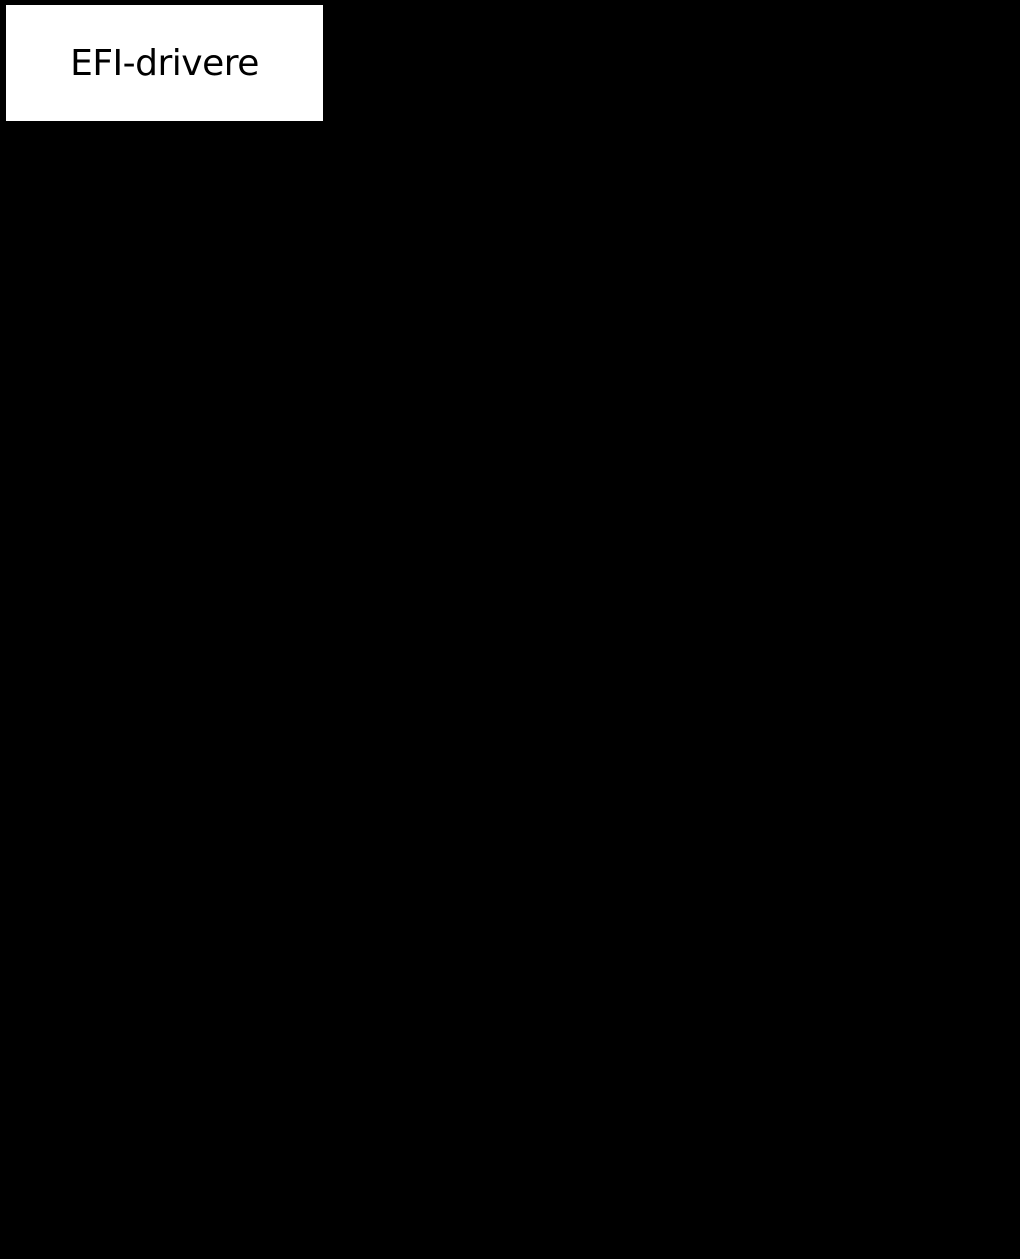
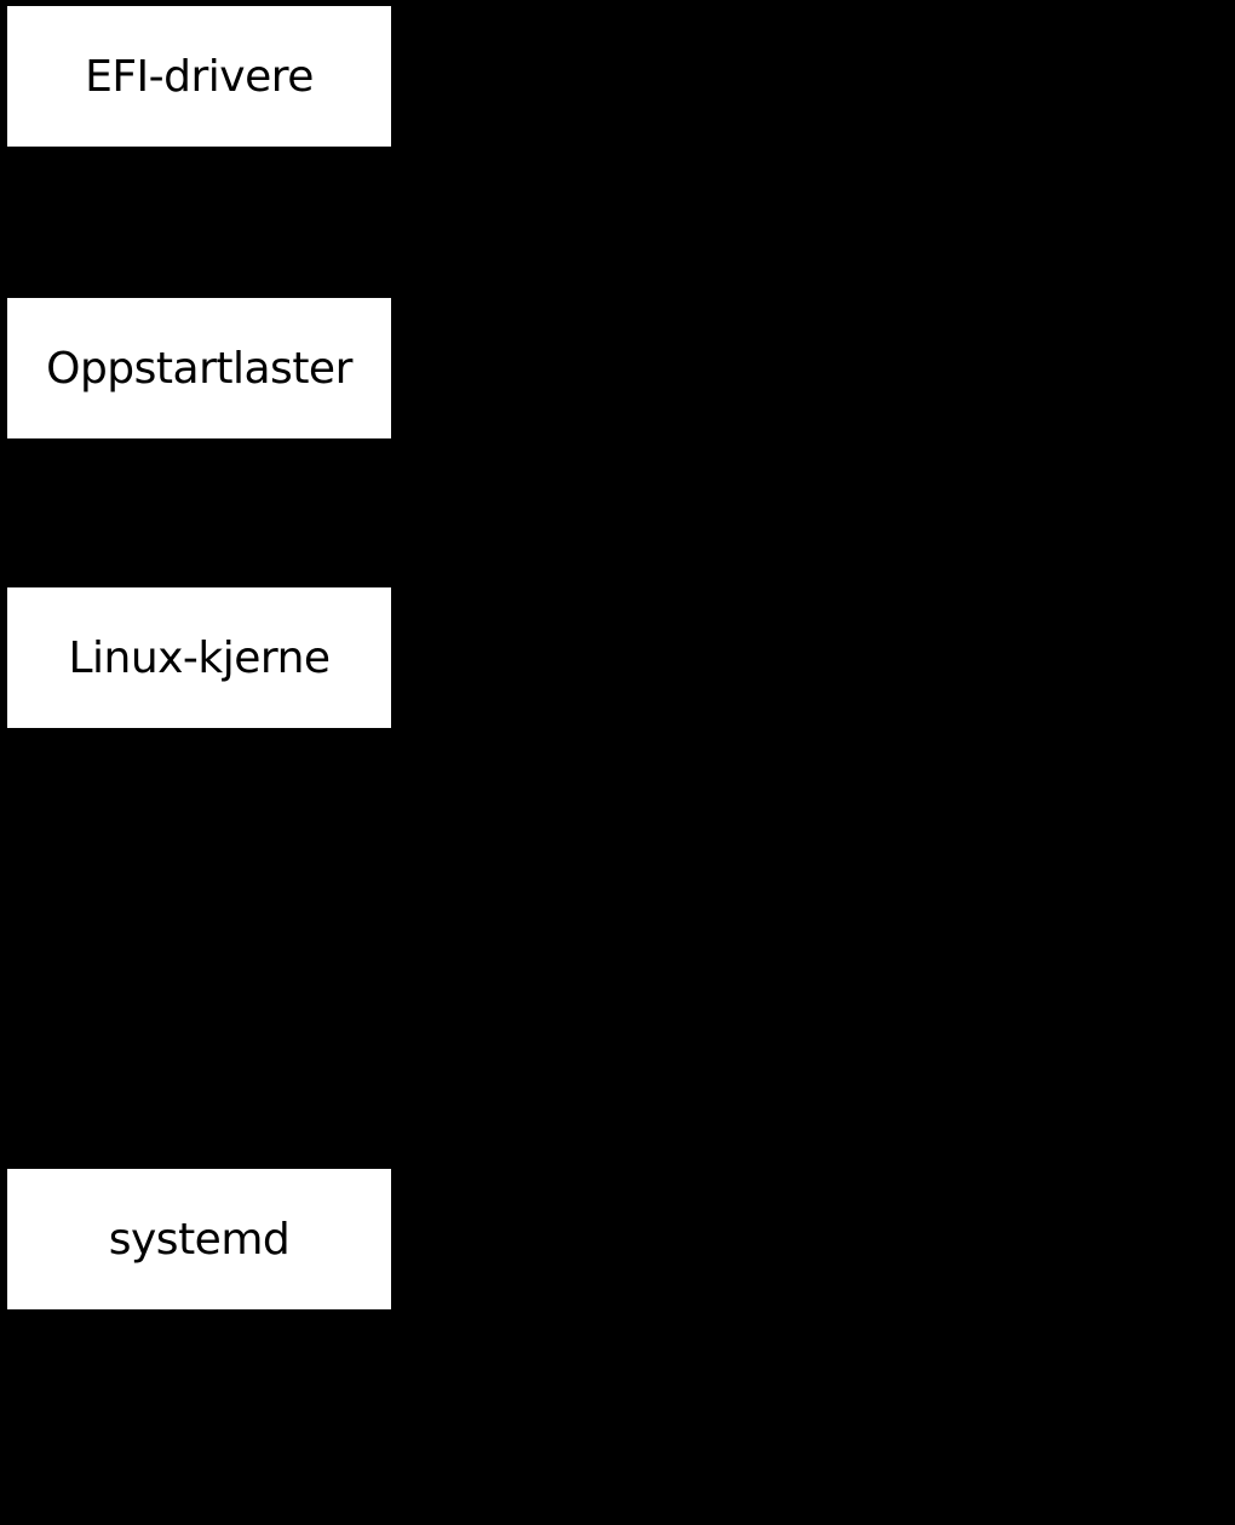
  EFI-drivere
+ Oppstartlaster
+ Linux-kjerne
+ systemd
